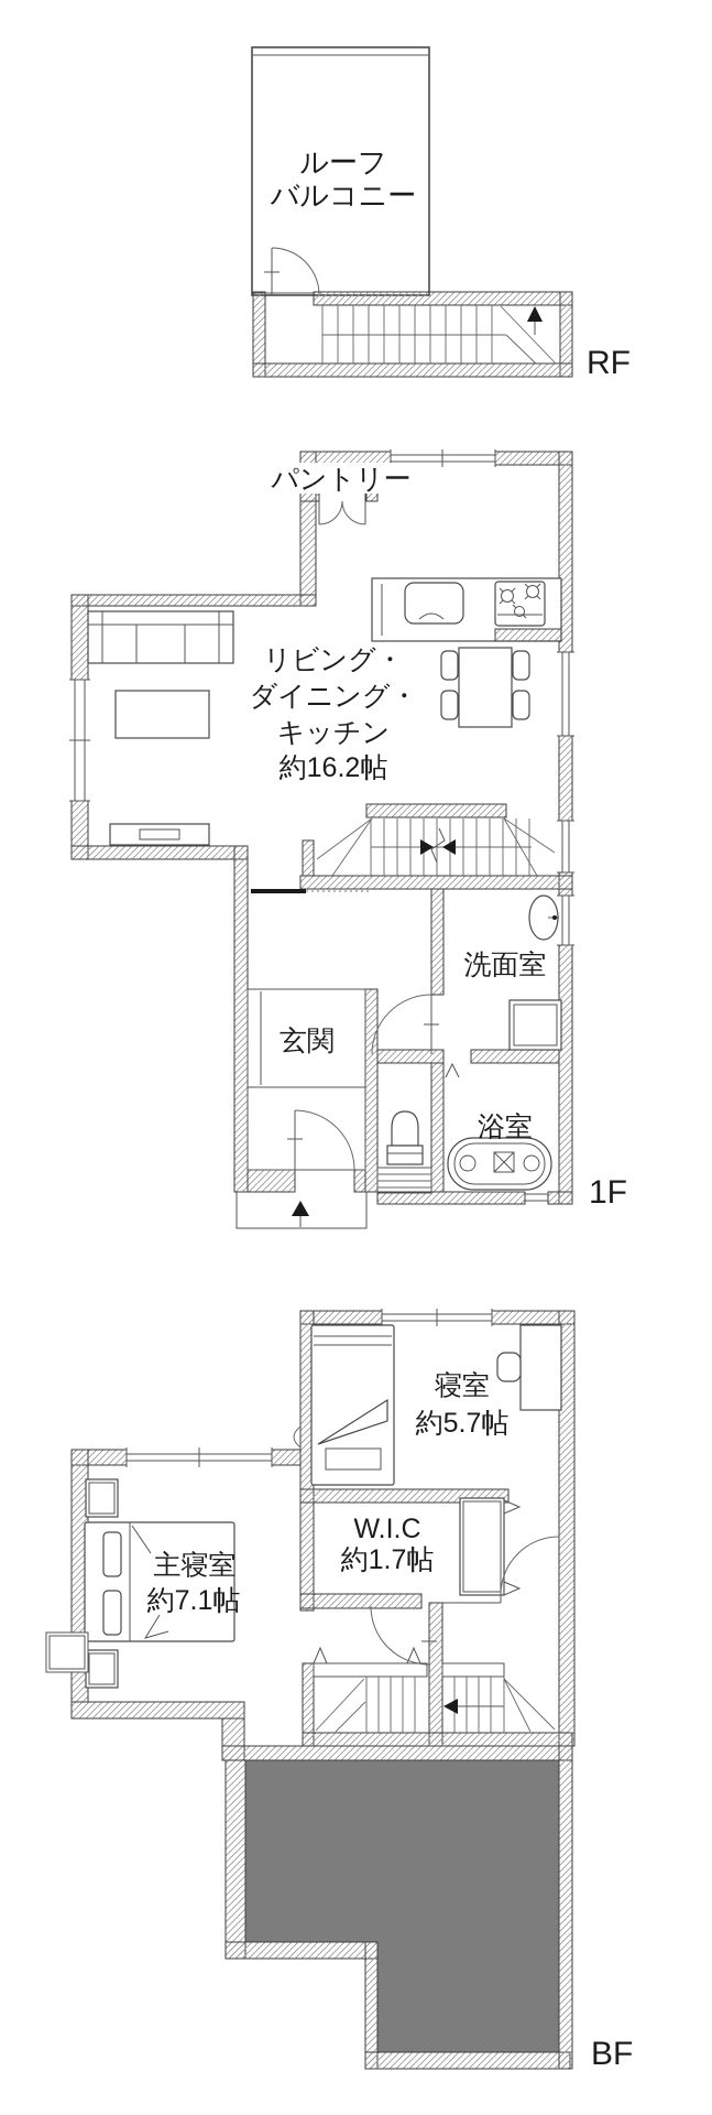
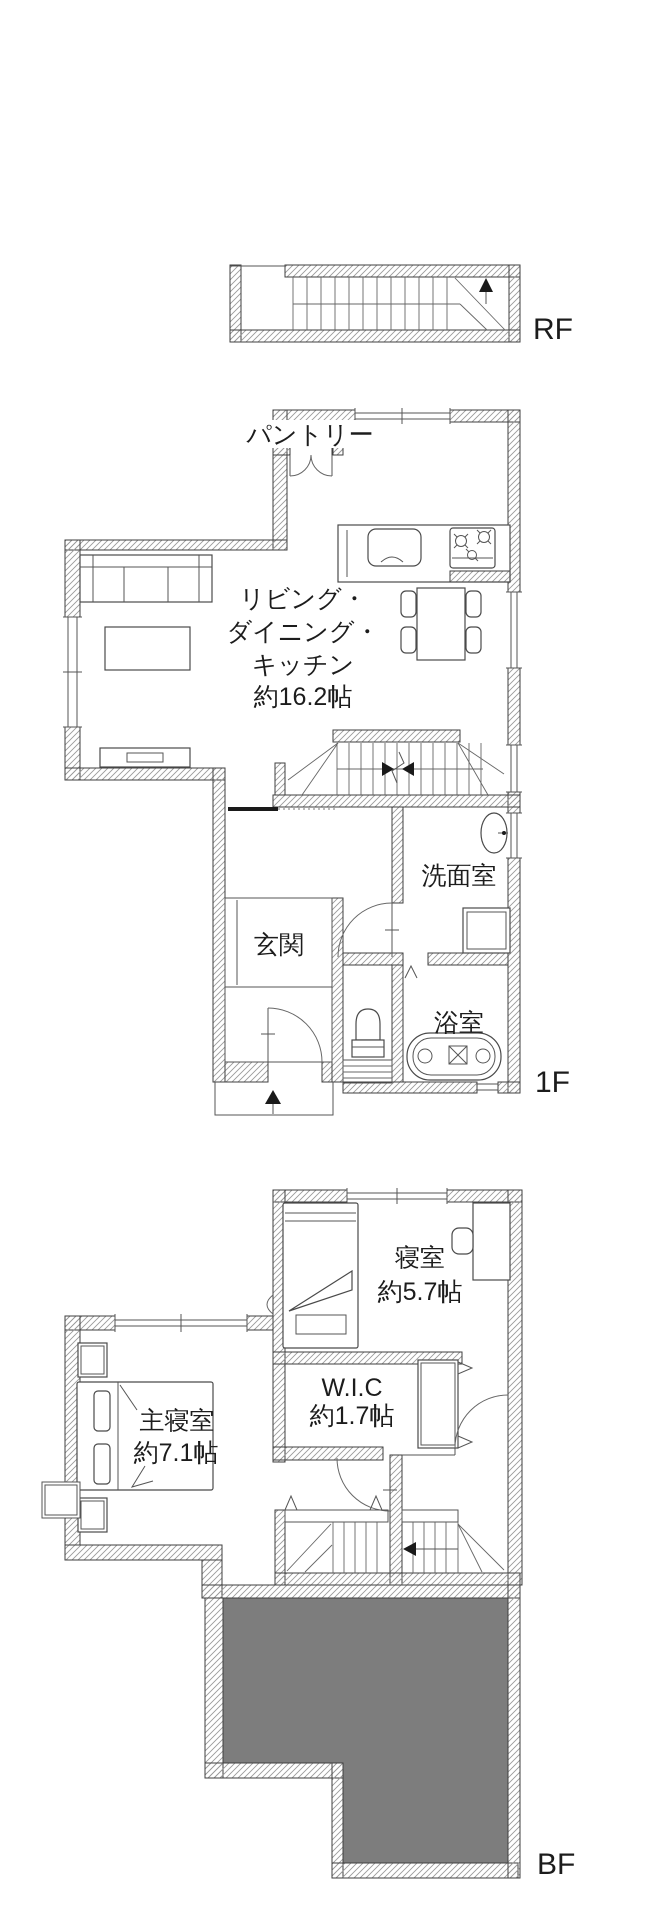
- ルーフ
- バルコニー
  RF
  パントリー
  リビング・
  ダイニング・
  キッチン
  約16.2帖
  玄関
  洗面室
  浴室
  1F
  寝室
  約5.7帖
  W.I.C
  約1.7帖
  主寝室
  約7.1帖
  BF
